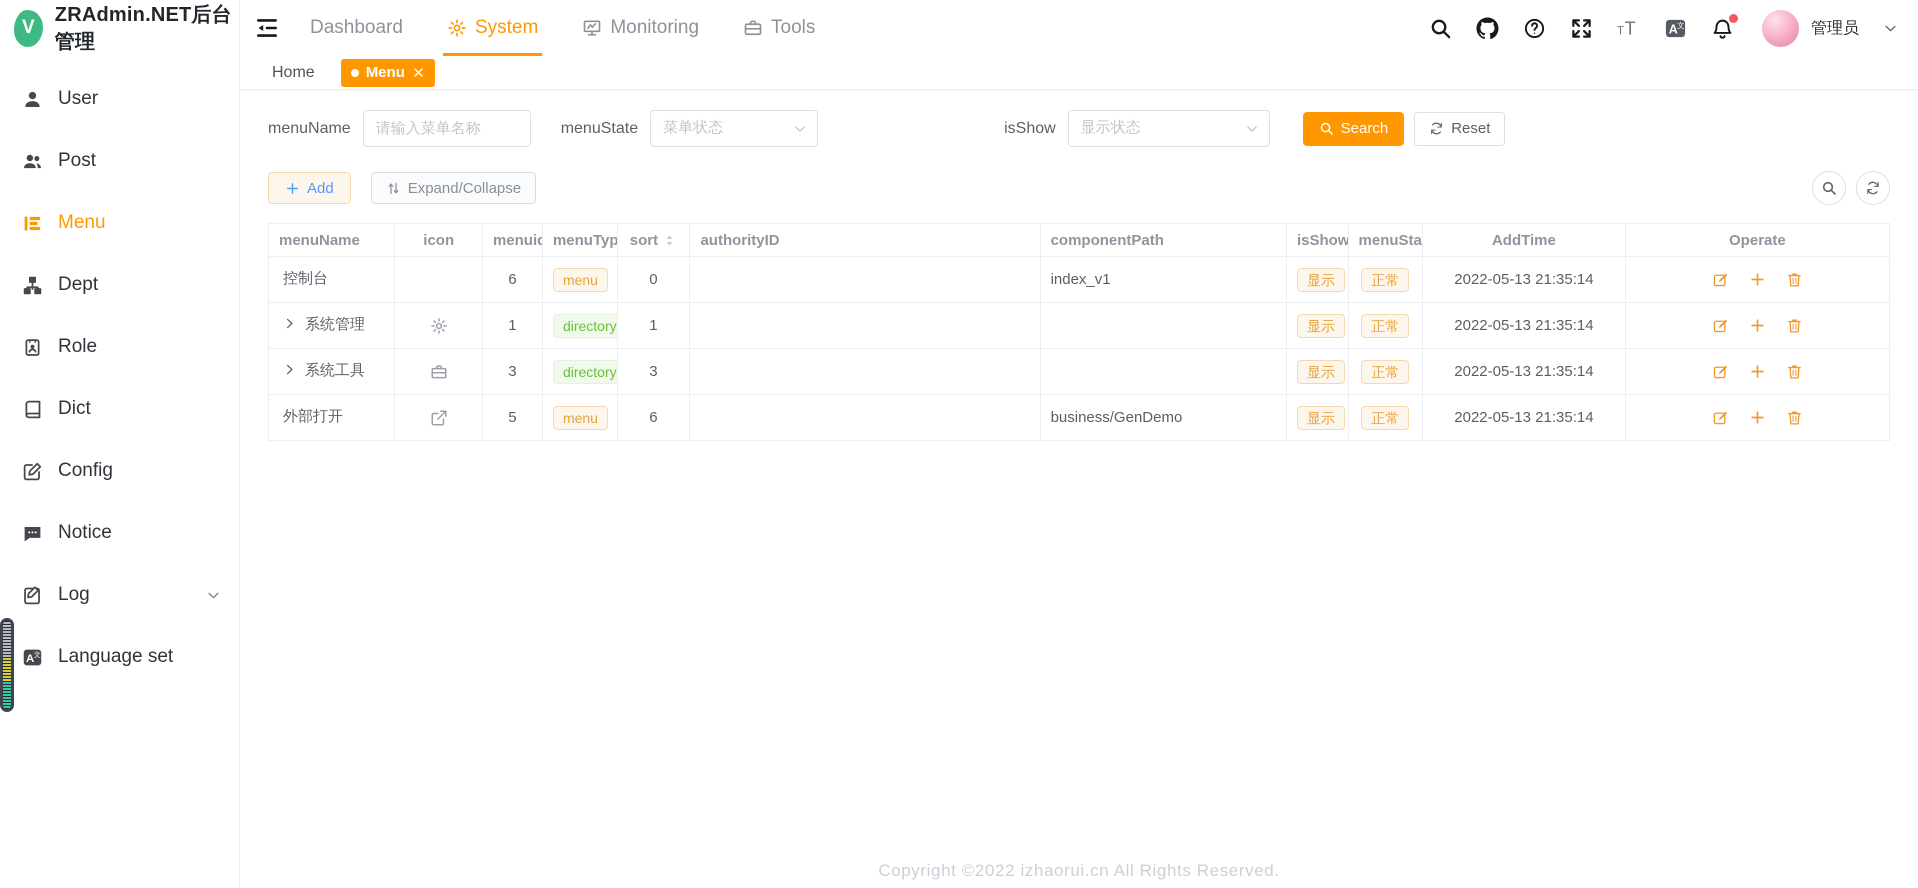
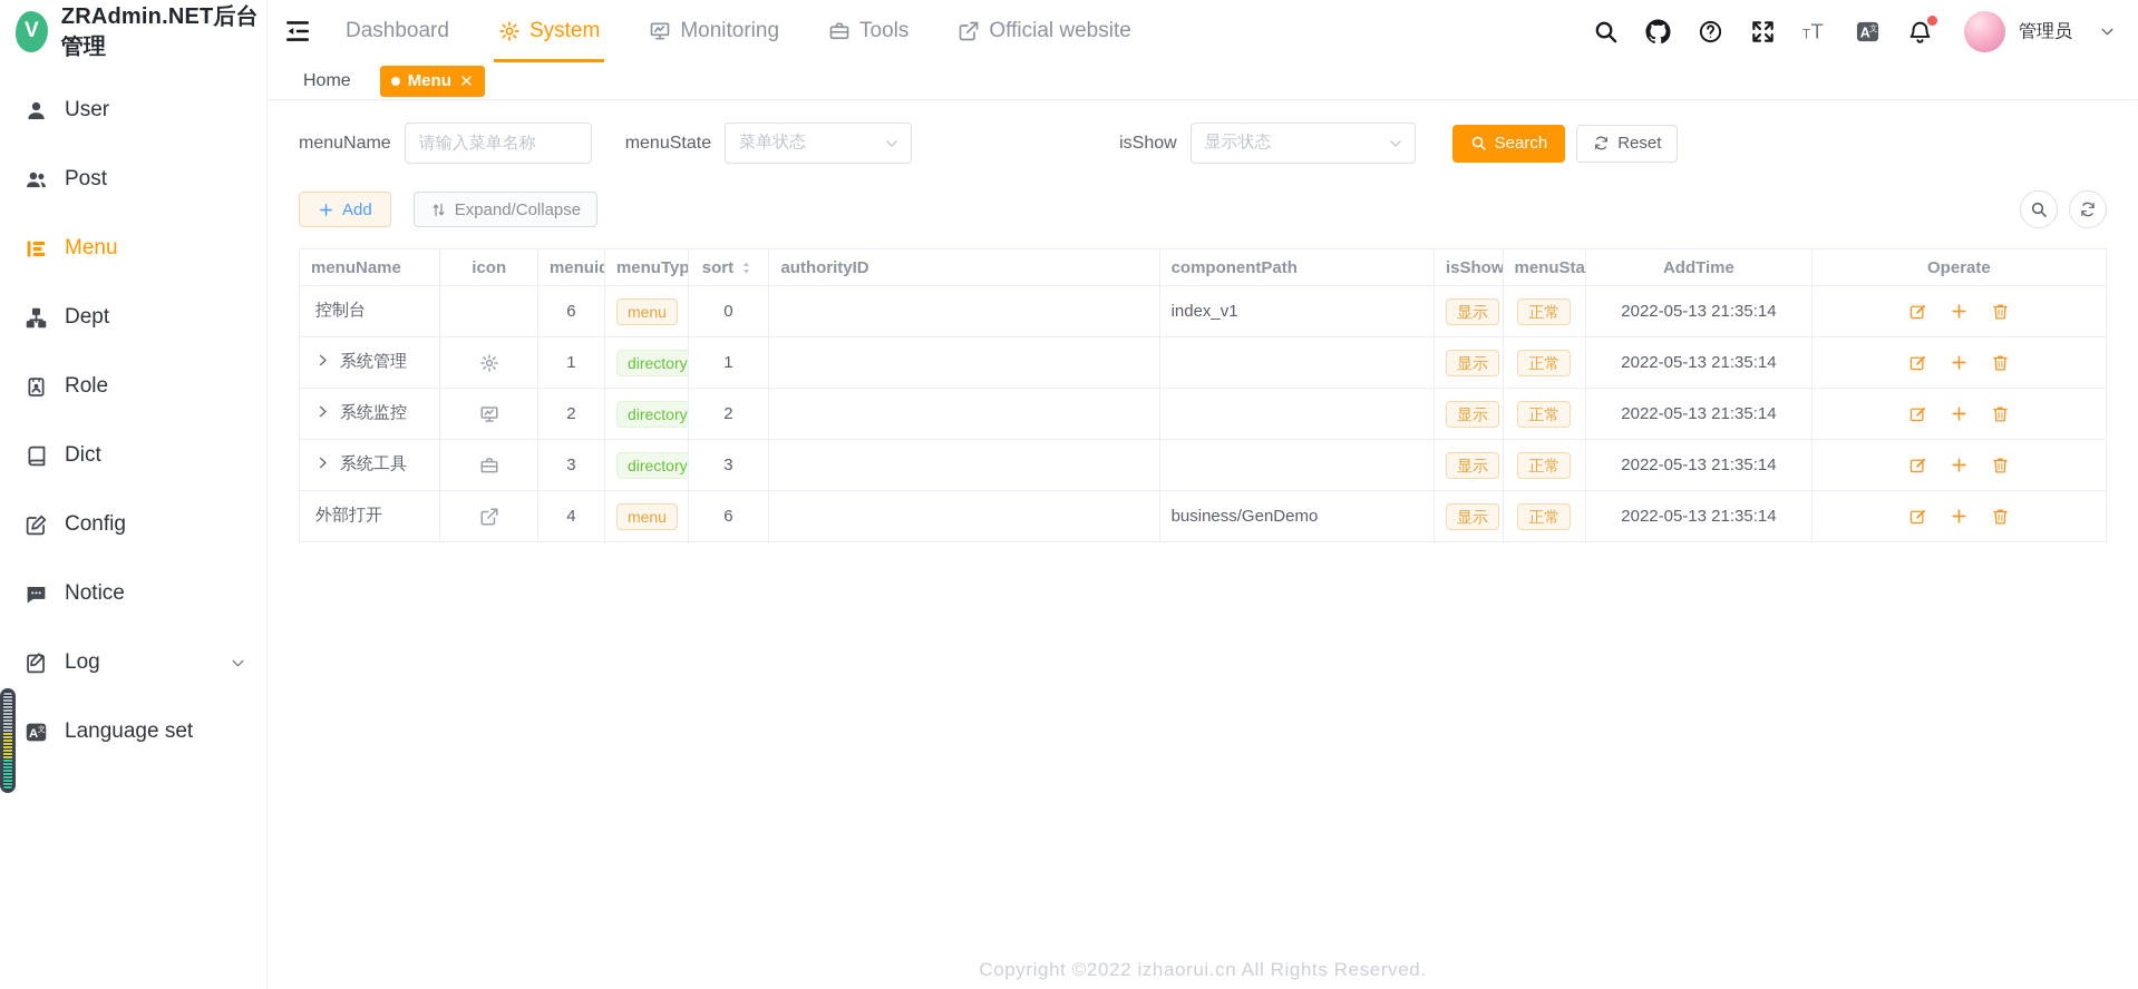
  V
  ZRAdmin.NET后台管理
  User
  Post
  Menu
  Dept
  Role
  Dict
  Config
  Notice
  Log
  A
  Language set
  Dashboard
  System
  Monitoring
  Tools
+ Official website
  T
  T
  A
  文
  管理员
  Home
  Menu
  menuName
  请输入菜单名称
  menuState
  菜单状态
  isShow
  显示状态
  Search
  Reset
  Add
  Expand/Collapse
  menuName	icon	menuid	menuTyp	sort	authorityID	componentPath	isShow	menuSta	AddTime	Operate
  控制台		6	menu	0		index_v1	显示	正常	2022-05-13 21:35:14
  系统管理		1	directory	1			显示	正常	2022-05-13 21:35:14
+ 系统监控		2	directory	2			显示	正常	2022-05-13 21:35:14
  系统工具		3	directory	3			显示	正常	2022-05-13 21:35:14
- 外部打开		5	menu	6		business/GenDemo	显示	正常	2022-05-13 21:35:14
+ 外部打开		4	menu	6		business/GenDemo	显示	正常	2022-05-13 21:35:14
  Copyright ©2022 izhaorui.cn All Rights Reserved.
